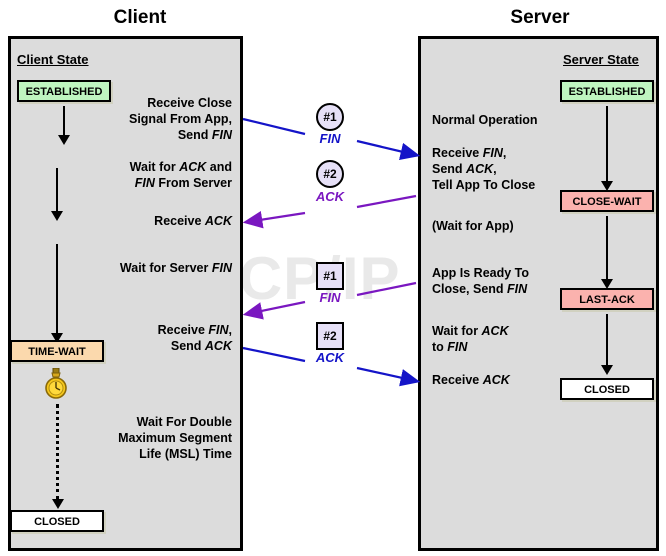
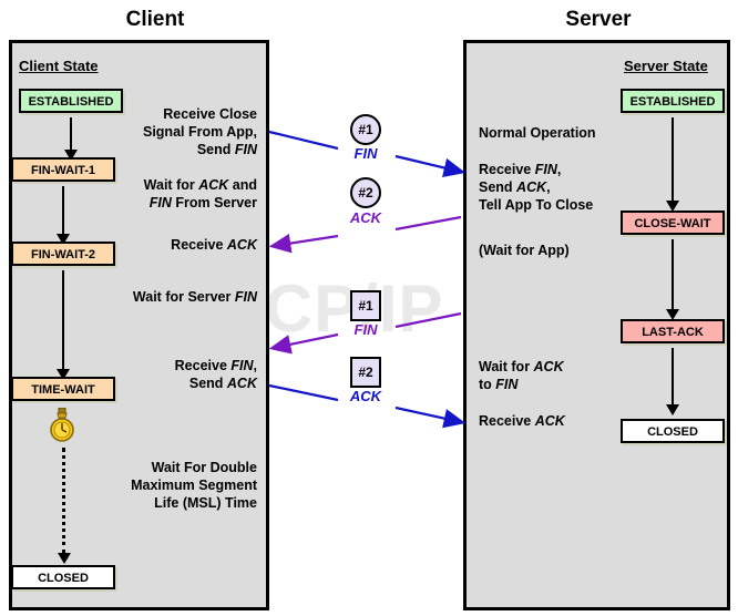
  Client
  Server
  Client State
  ESTABLISHED
+ FIN-WAIT-1
+ FIN-WAIT-2
  TIME-WAIT
  CLOSED
  Receive Close
  Signal From App,
  Send FIN
  Wait for ACK and
  FIN From Server
  Receive ACK
  Wait for Server FIN
  Receive FIN,
  Send ACK
  Wait For Double
  Maximum Segment
  Life (MSL) Time
  Server State
  ESTABLISHED
  CLOSE-WAIT
  LAST-ACK
  CLOSED
  Normal Operation
  Receive FIN,
  Send ACK,
  Tell App To Close
  (Wait for App)
- App Is Ready To
- Close, Send FIN
  Wait for ACK
  to FIN
  Receive ACK
  #1
  FIN
  #2
  ACK
  #1
  FIN
  #2
  ACK
